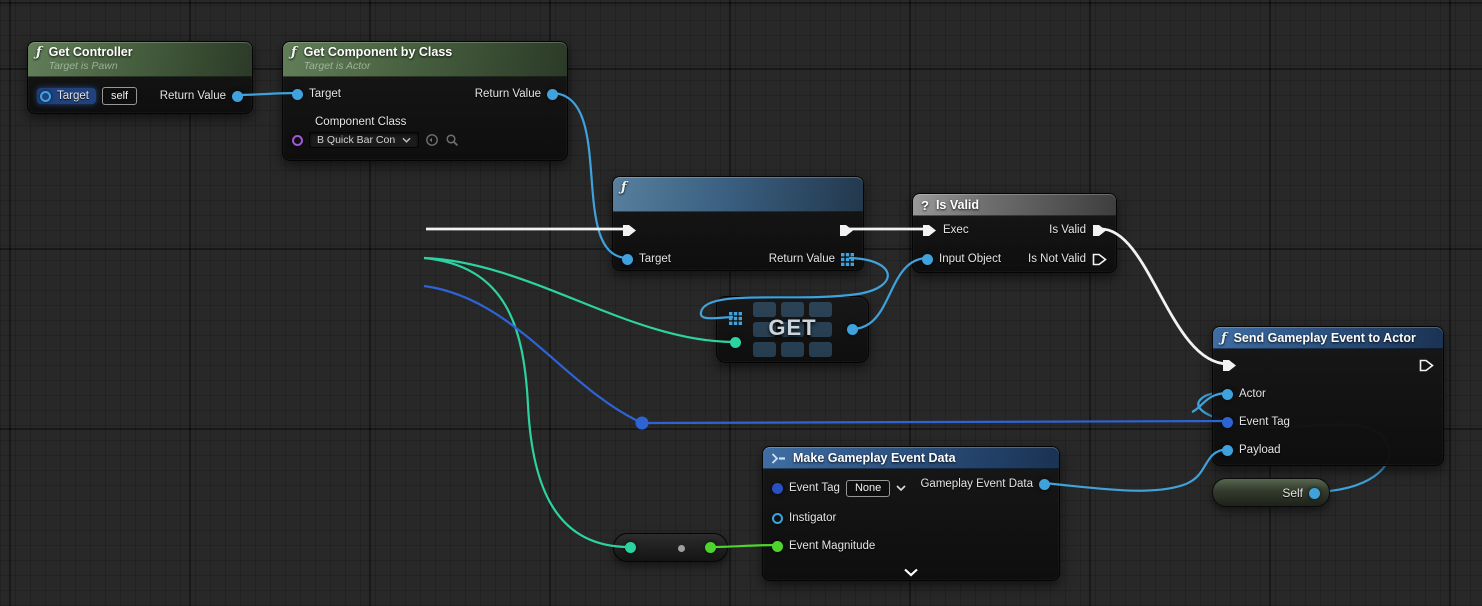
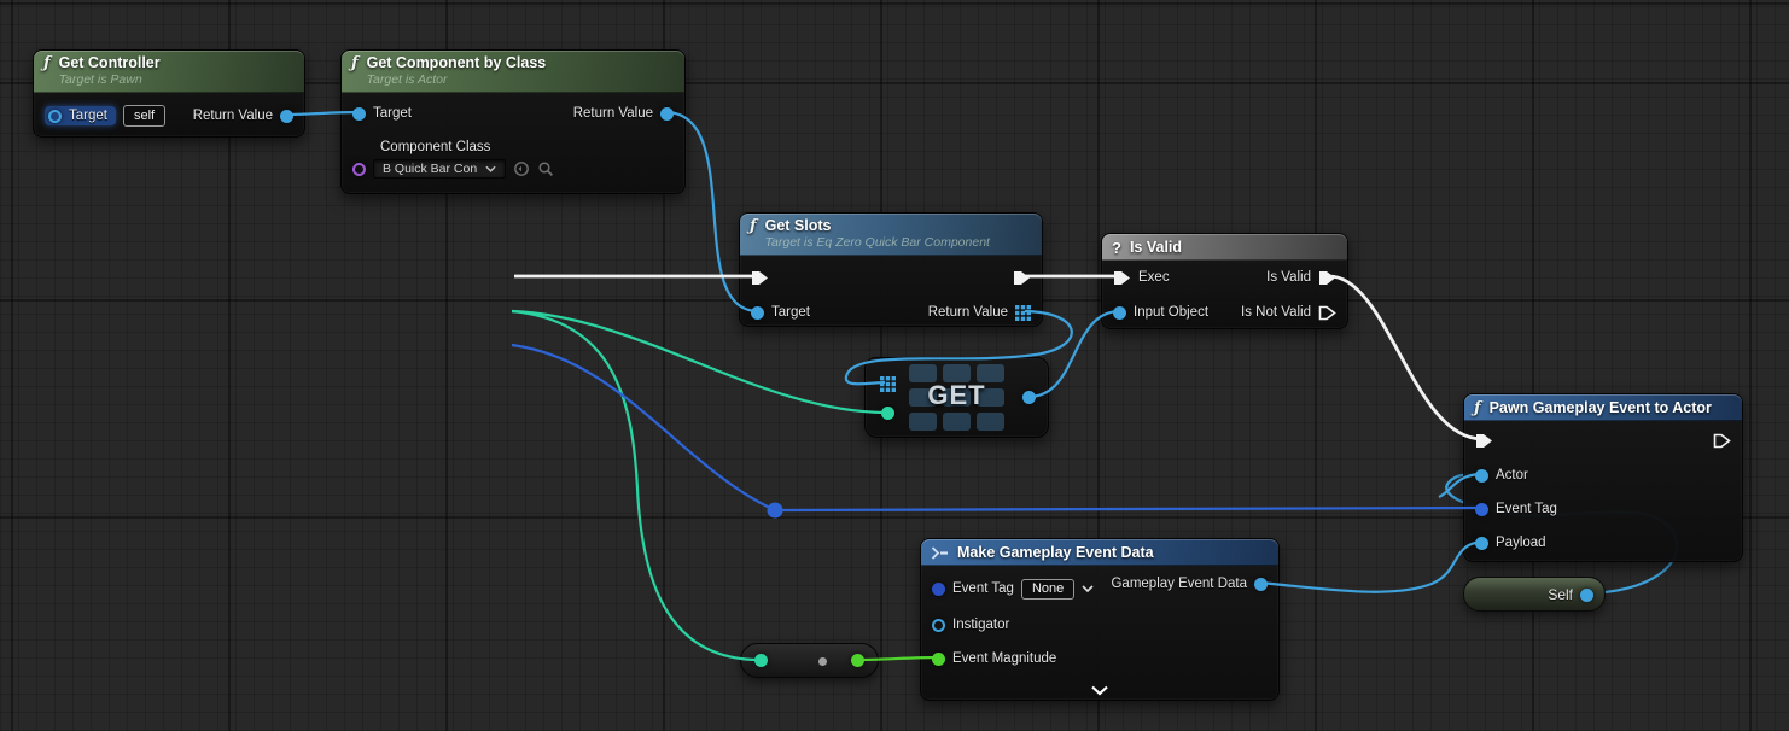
  ƒ
  Get Controller
  Target is Pawn
  Target
  self
  Return Value
  ƒ
  Get Component by Class
  Target is Actor
  Target
  Return Value
  Component Class
  B Quick Bar Con
  ƒ
+ Get Slots
+ Target is Eq Zero Quick Bar Component
  Target
  Return Value
  ?
  Is Valid
  Exec
  Is Valid
  Input Object
  Is Not Valid
  GET
  ƒ
- Send Gameplay Event to Actor
+ Pawn Gameplay Event to Actor
  Actor
  Event Tag
  Payload
  Make Gameplay Event Data
  Gameplay Event Data
  Event Tag
  None
  Instigator
  Event Magnitude
  Self
